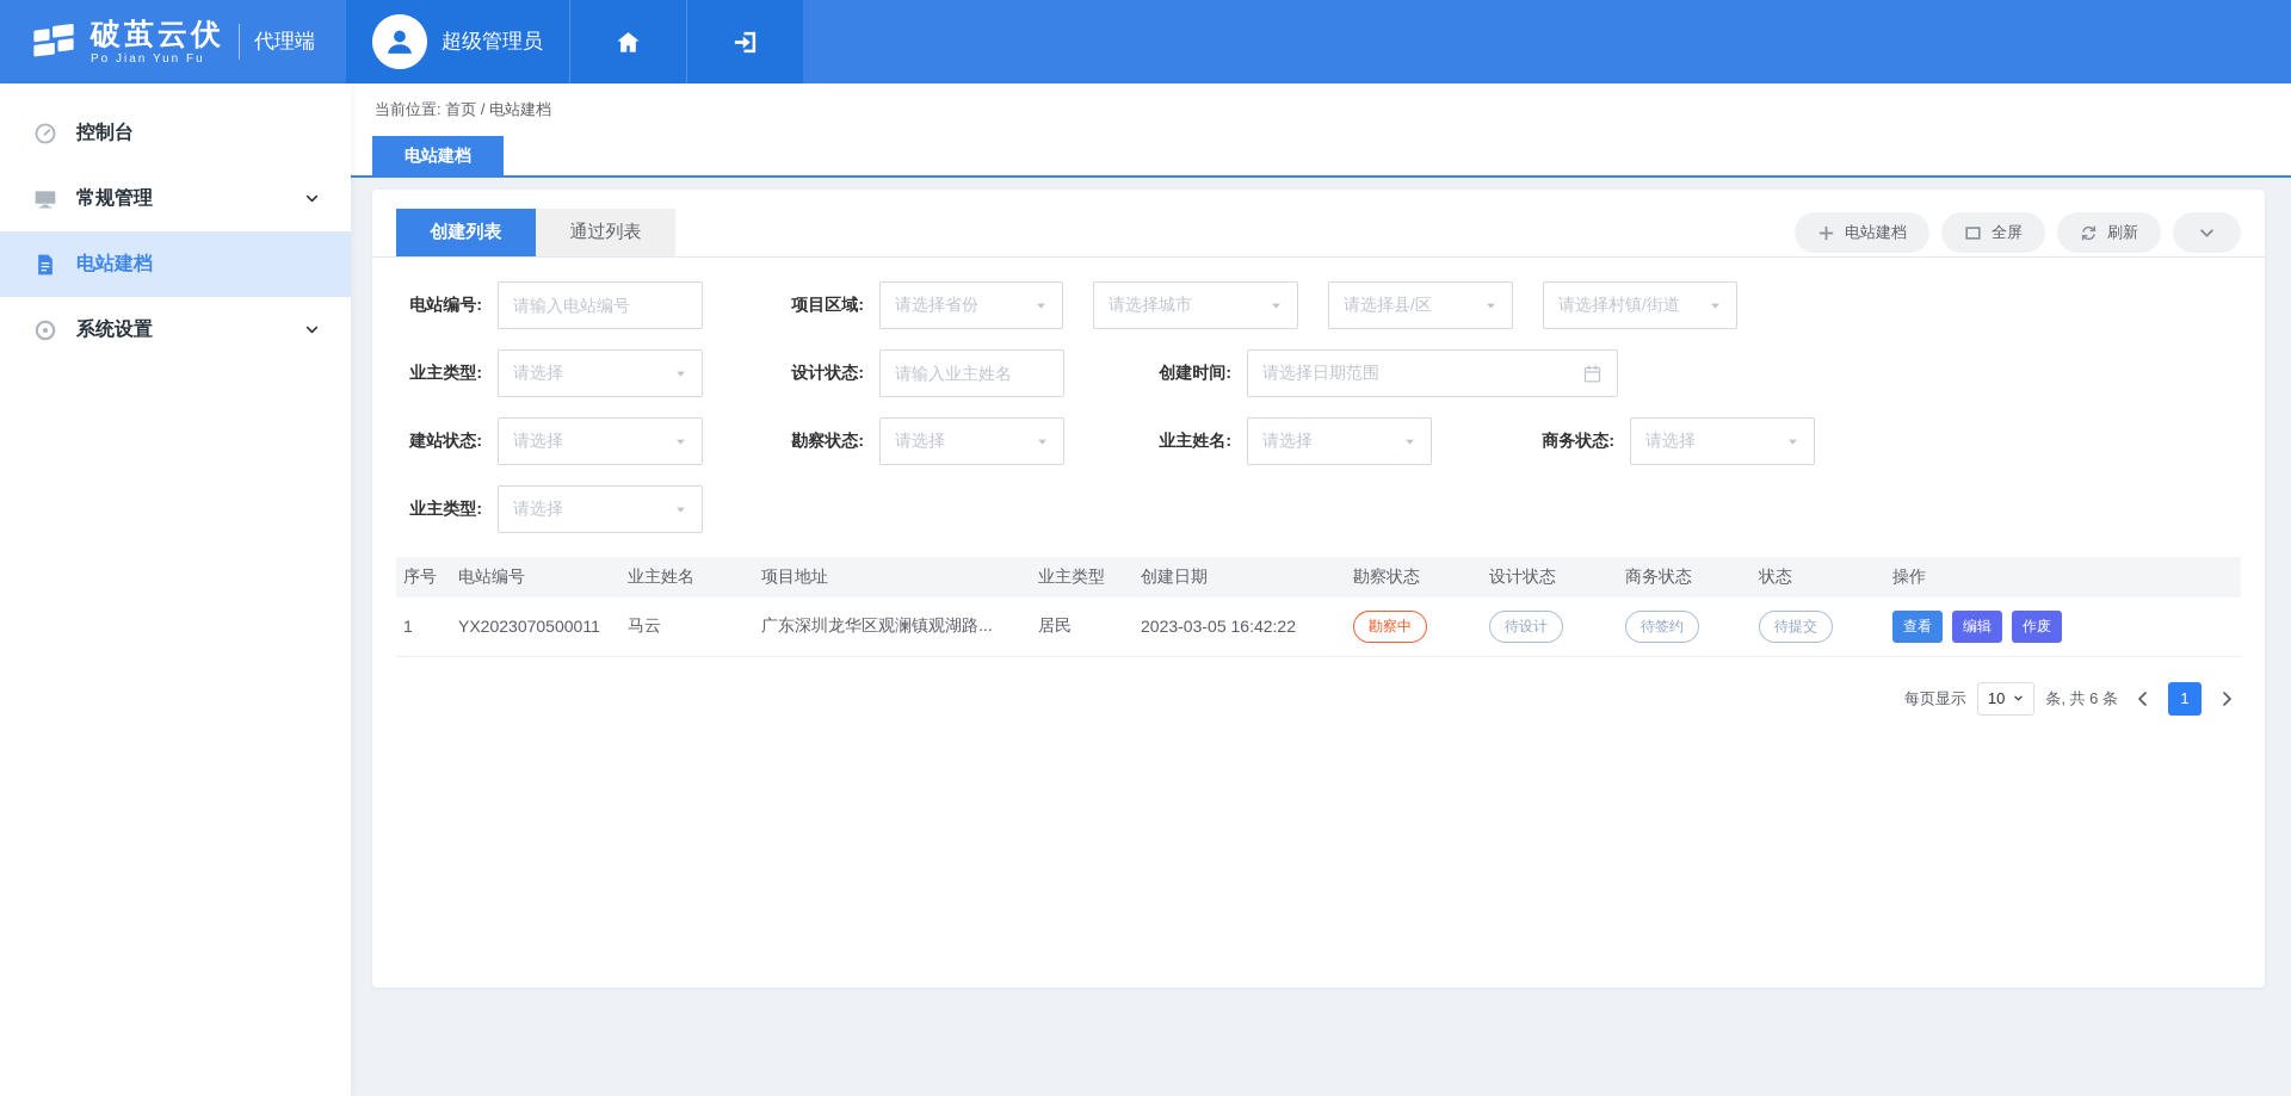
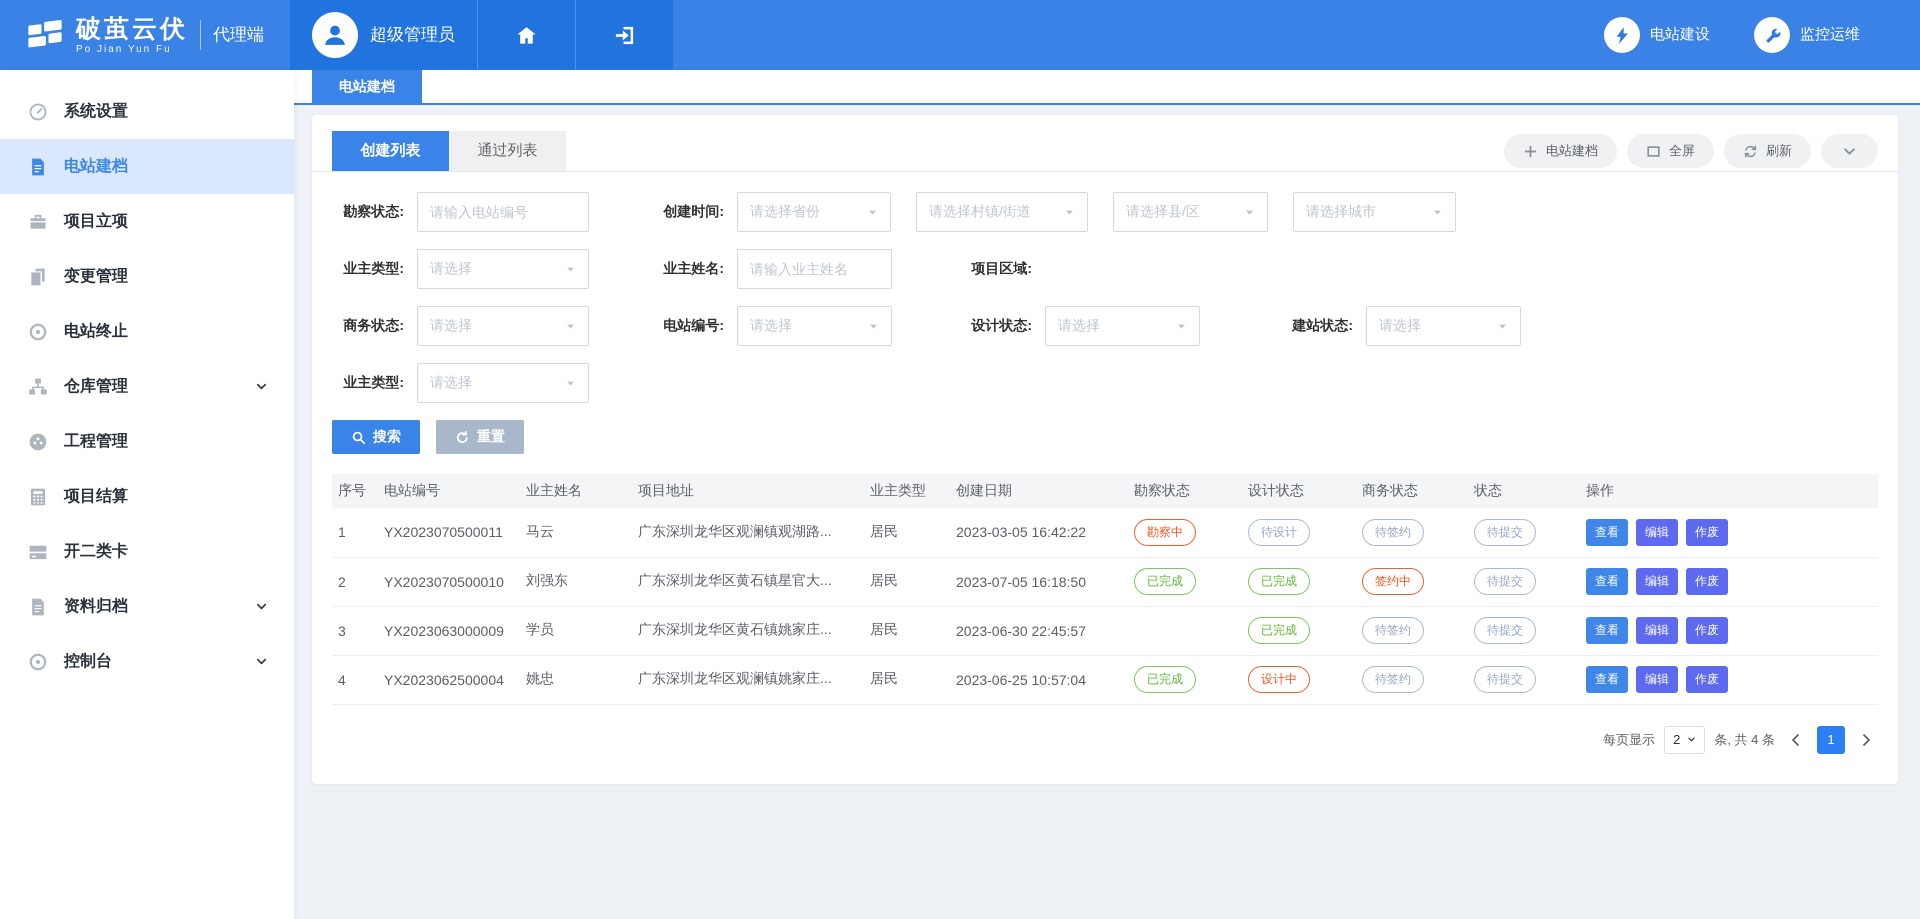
  破茧云伏
  Po Jian Yun Fu
  代理端
  超级管理员
+ 电站建设
+ 监控运维
- 控制台
+ 系统设置
- 常规管理
  电站建档
+ 项目立项
+ 变更管理
+ 电站终止
+ 仓库管理
+ 工程管理
+ 项目结算
+ 开二类卡
+ 资料归档
- 系统设置
+ 控制台
- 当前位置: 首页 / 电站建档
  电站建档
  创建列表
  通过列表
  电站建档
  全屏
  刷新
- 电站编号:
+ 勘察状态:
  请输入电站编号
- 项目区域:
+ 创建时间:
  请选择省份
- 请选择城市
+ 请选择村镇/街道
  请选择县/区
- 请选择村镇/街道
+ 请选择城市
  业主类型:
  请选择
- 设计状态:
+ 业主姓名:
  请输入业主姓名
- 创建时间:
+ 项目区域:
- 请选择日期范围
- 建站状态:
+ 商务状态:
  请选择
- 勘察状态:
+ 电站编号:
  请选择
- 业主姓名:
+ 设计状态:
  请选择
- 商务状态:
+ 建站状态:
  请选择
  业主类型:
  请选择
+ 搜索
+ 重置
  序号	电站编号	业主姓名	项目地址	业主类型	创建日期	勘察状态	设计状态	商务状态	状态	操作
  1	YX2023070500011	马云	广东深圳龙华区观澜镇观湖路...	居民	2023-03-05 16:42:22	勘察中	待设计	待签约	待提交	查看 编辑 作废
+ 2	YX2023070500010	刘强东	广东深圳龙华区黄石镇星官大...	居民	2023-07-05 16:18:50	已完成	已完成	签约中	待提交	查看 编辑 作废
+ 3	YX2023063000009	学员	广东深圳龙华区黄石镇姚家庄...	居民	2023-06-30 22:45:57		已完成	待签约	待提交	查看 编辑 作废
+ 4	YX2023062500004	姚忠	广东深圳龙华区观澜镇姚家庄...	居民	2023-06-25 10:57:04	已完成	设计中	待签约	待提交	查看 编辑 作废
  每页显示
- 10
+ 2
- 条, 共 6 条
+ 条, 共 4 条
  1
